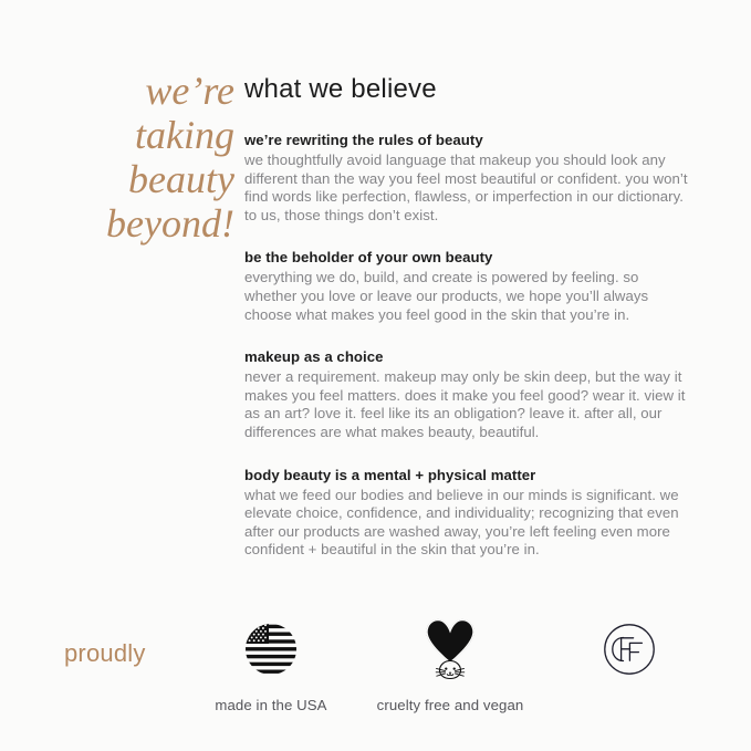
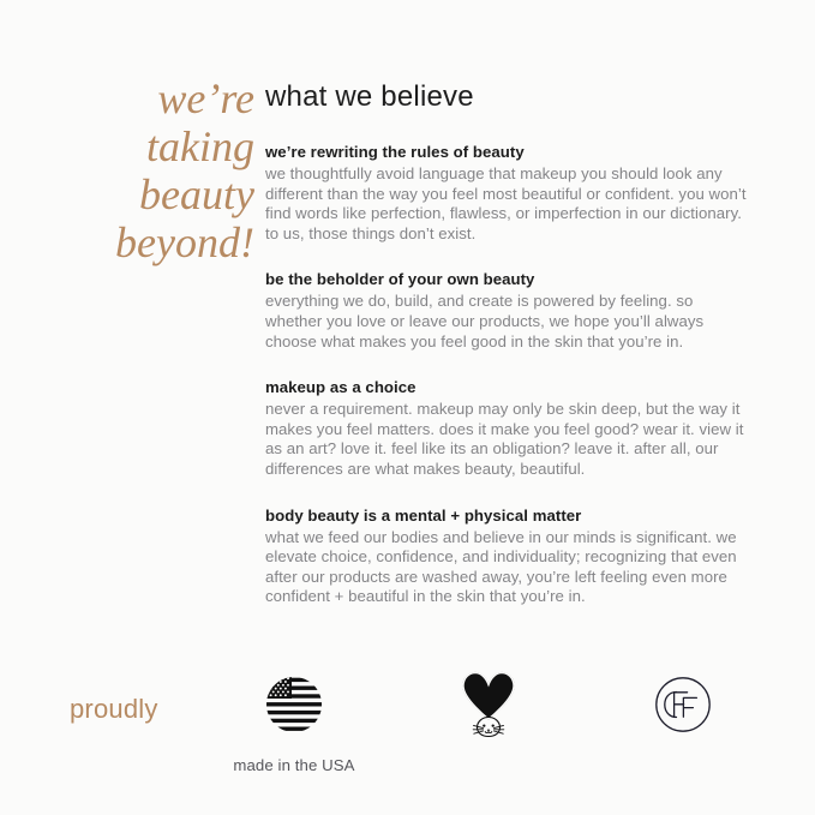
  we’re
  taking
  beauty
  beyond!
  what we believe
  we’re rewriting the rules of beauty
  we thoughtfully avoid language that makeup you should look any different than the way you feel most beautiful or confident. you won’t find words like perfection, flawless, or imperfection in our dictionary. to us, those things don’t exist.
  be the beholder of your own beauty
  everything we do, build, and create is powered by feeling. so whether you love or leave our products, we hope you’ll always choose what makes you feel good in the skin that you’re in.
  makeup as a choice
  never a requirement. makeup may only be skin deep, but the way it makes you feel matters. does it make you feel good? wear it. view it as an art? love it. feel like its an obligation? leave it. after all, our differences are what makes beauty, beautiful.
  body beauty is a mental + physical matter
  what we feed our bodies and believe in our minds is significant. we elevate choice, confidence, and individuality; recognizing that even after our products are washed away, you’re left feeling even more confident + beautiful in the skin that you’re in.
  proudly
  made in the USA
- cruelty free and vegan
